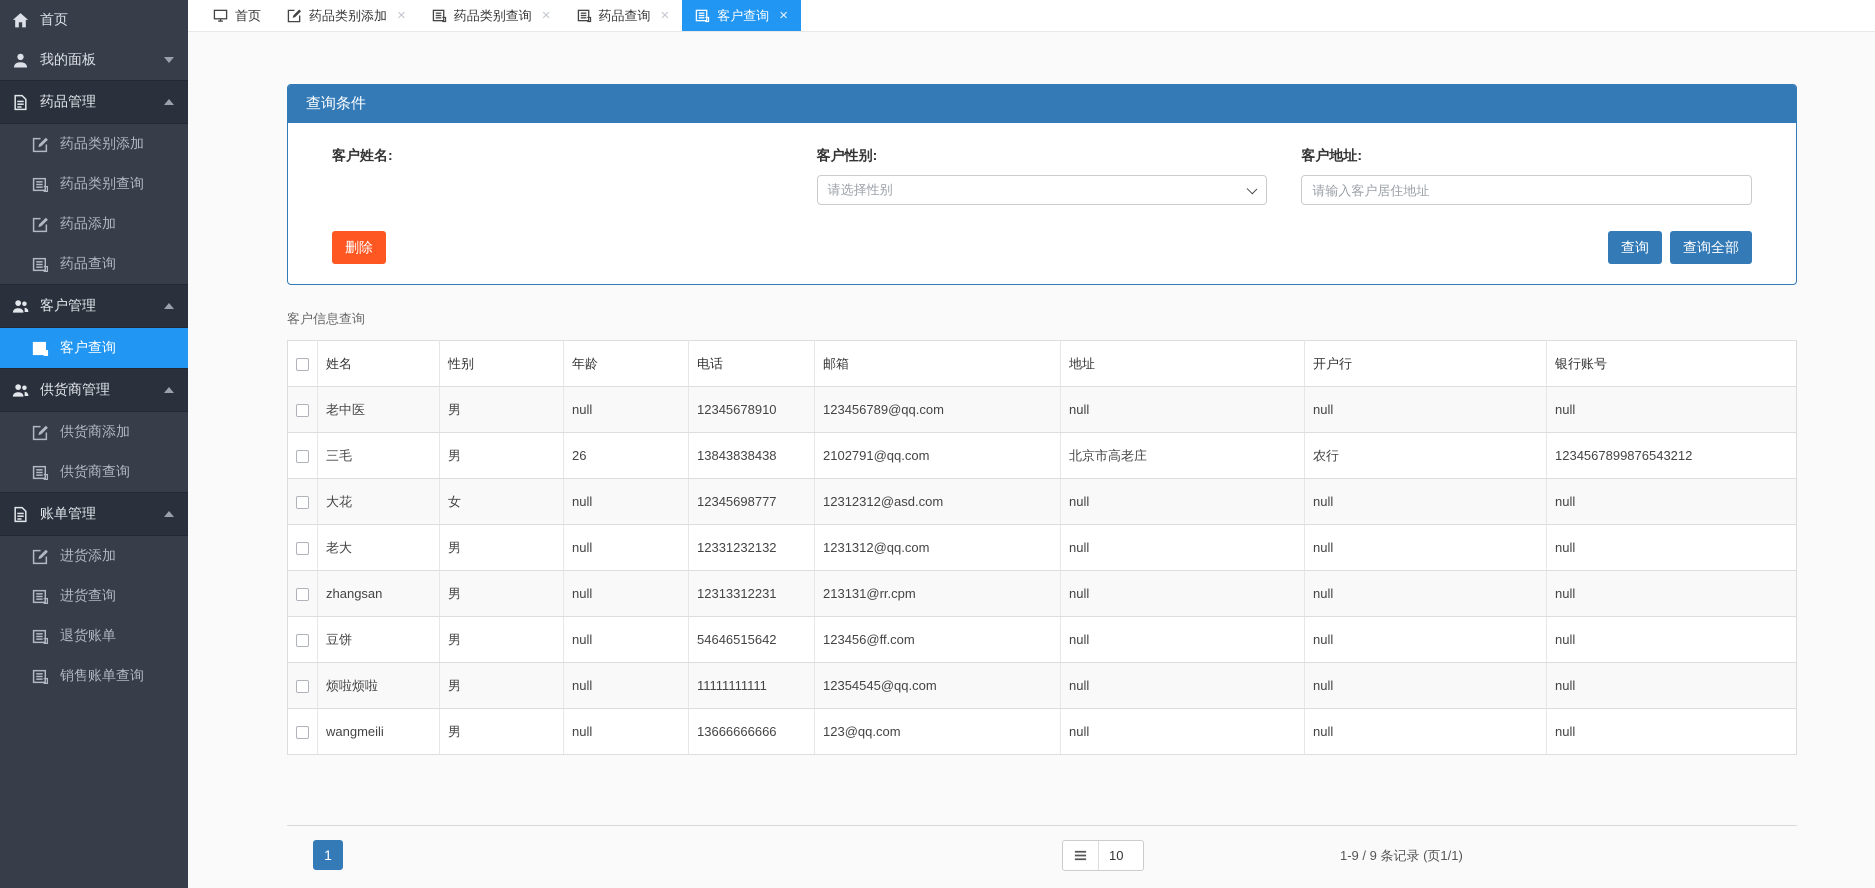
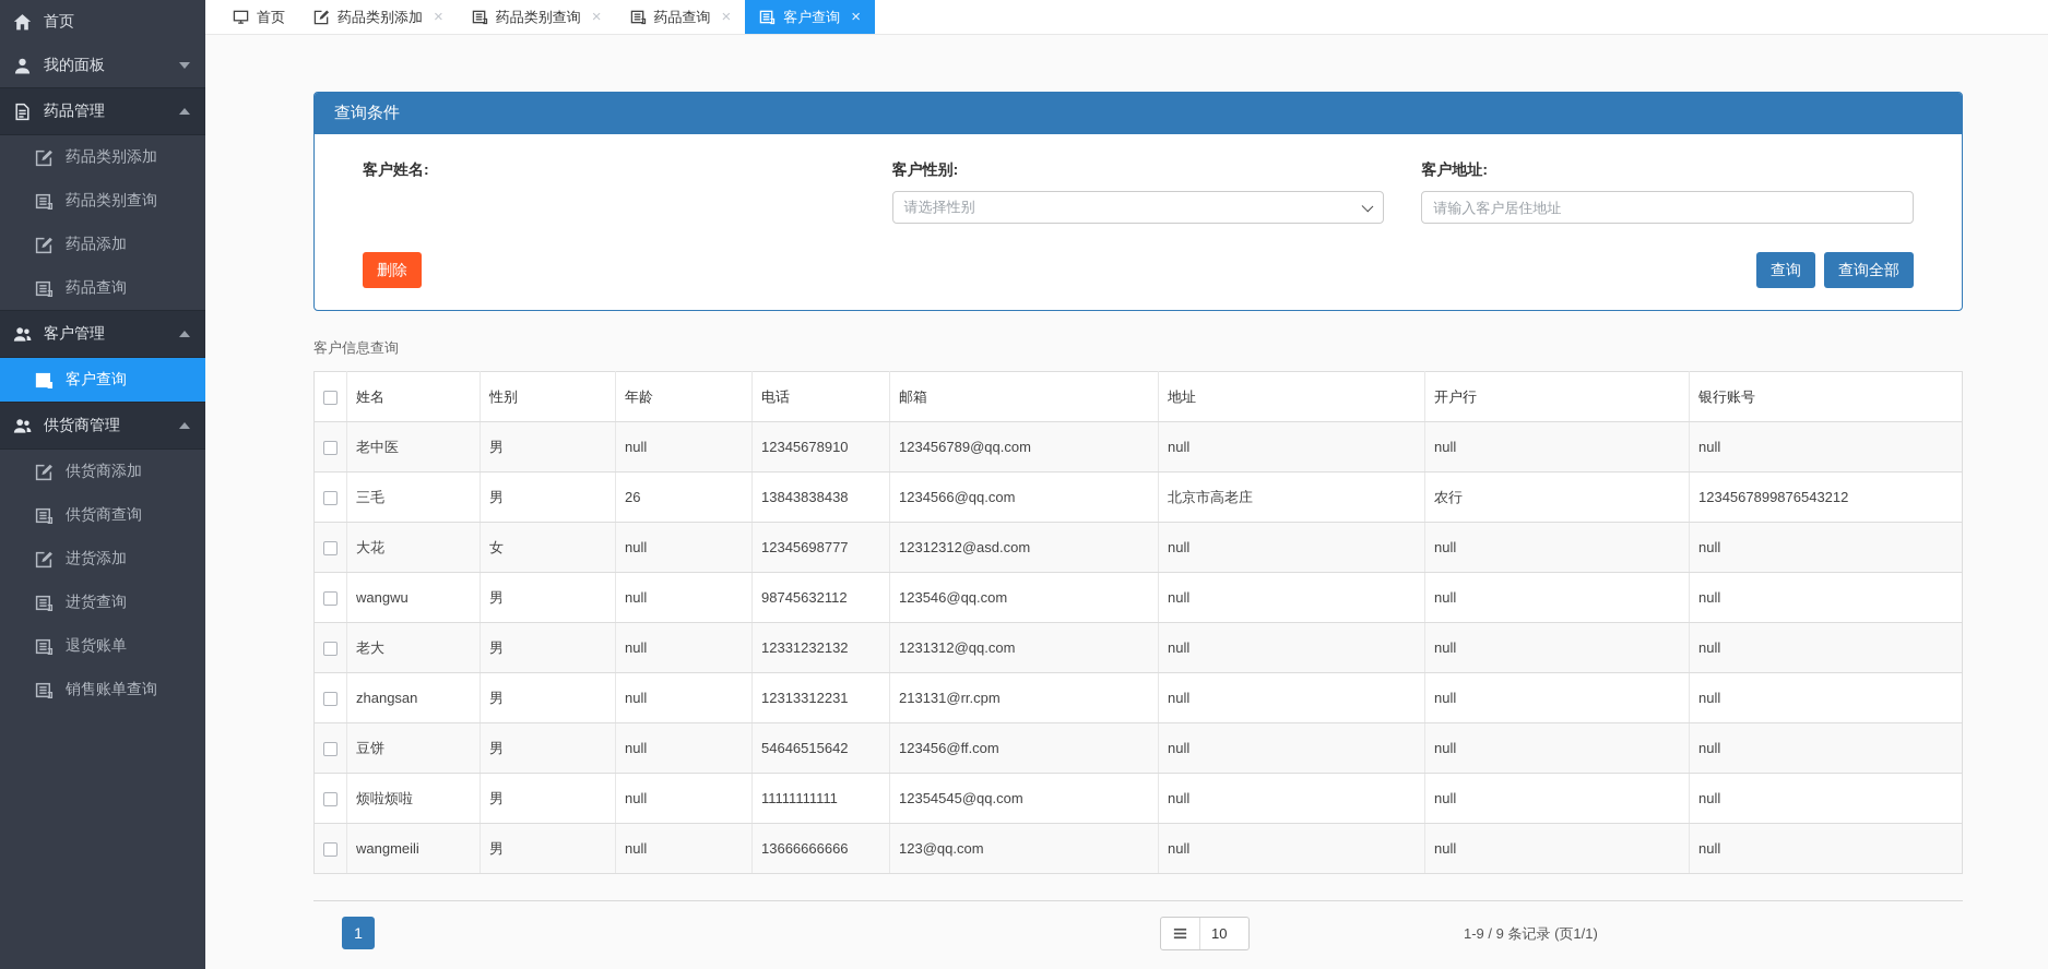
  首页
  我的面板
  药品管理
  药品类别添加
  药品类别查询
  药品添加
  药品查询
  客户管理
  客户查询
  供货商管理
  供货商添加
  供货商查询
- 账单管理
  进货添加
  进货查询
  退货账单
  销售账单查询
  首页
  药品类别添加
  ×
  药品类别查询
  ×
  药品查询
  ×
  客户查询
  ×
  查询条件
  客户姓名:
  客户性别:
  请选择性别
  客户地址:
  请输入客户居住地址
  删除
  查询
  查询全部
  客户信息查询
  	姓名	性别	年龄	电话	邮箱	地址	开户行	银行账号
  	老中医	男	null	12345678910	123456789@qq.com	null	null	null
- 	三毛	男	26	13843838438	2102791@qq.com	北京市高老庄	农行	1234567899876543212
+ 	三毛	男	26	13843838438	1234566@qq.com	北京市高老庄	农行	1234567899876543212
  	大花	女	null	12345698777	12312312@asd.com	null	null	null
+ 	wangwu	男	null	98745632112	123546@qq.com	null	null	null
  	老大	男	null	12331232132	1231312@qq.com	null	null	null
  	zhangsan	男	null	12313312231	213131@rr.cpm	null	null	null
  	豆饼	男	null	54646515642	123456@ff.com	null	null	null
  	烦啦烦啦	男	null	11111111111	12354545@qq.com	null	null	null
  	wangmeili	男	null	13666666666	123@qq.com	null	null	null
  1
  10
  1-9 / 9 条记录 (页1/1)
